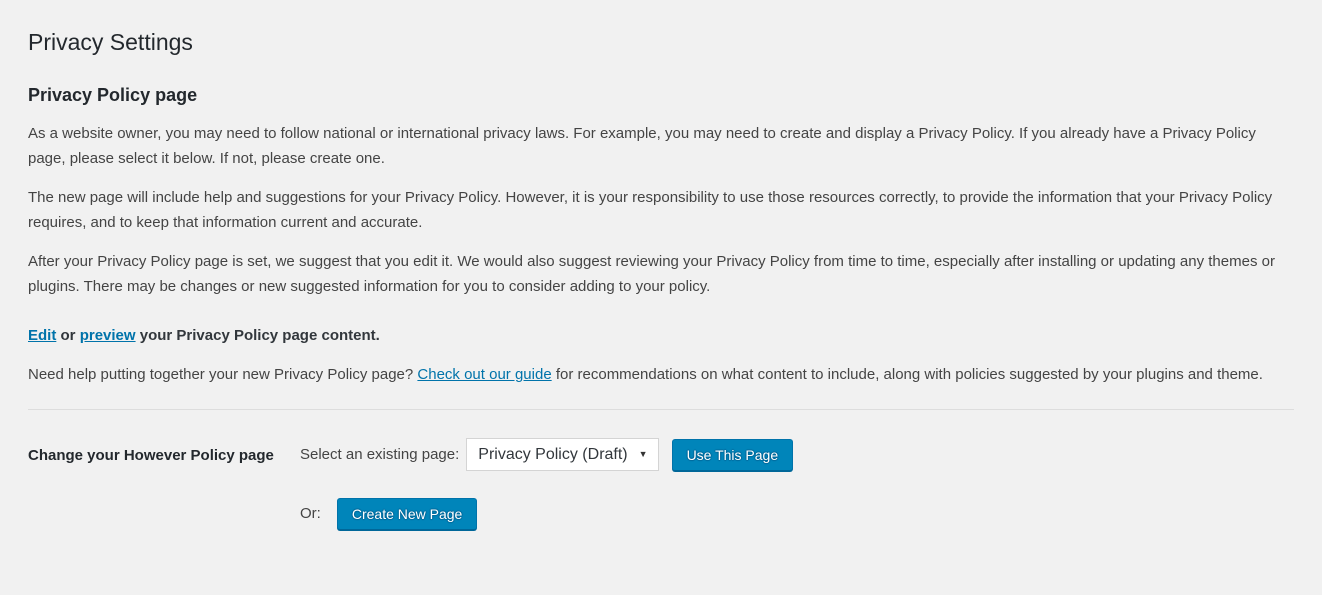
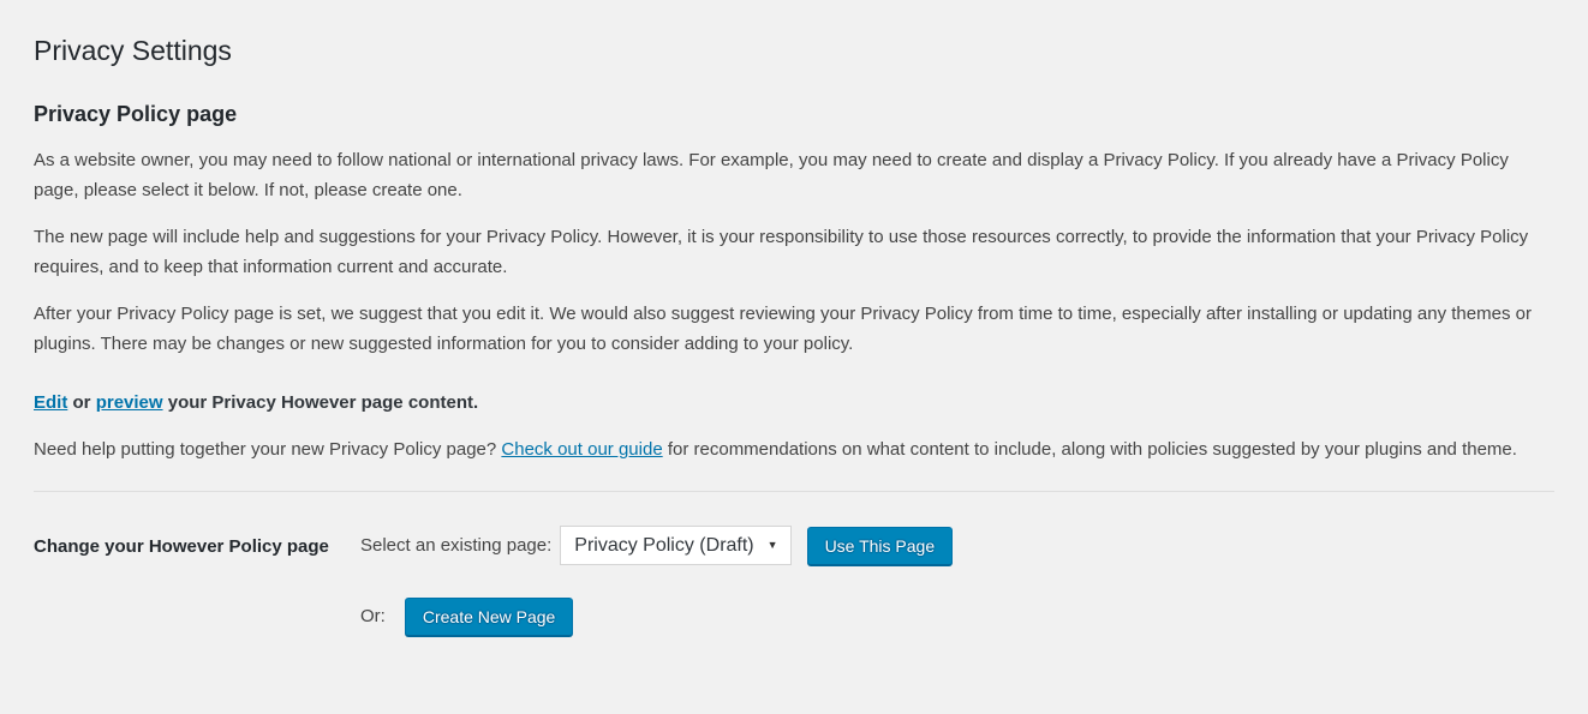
  Privacy Settings
  Privacy Policy page
  As a website owner, you may need to follow national or international privacy laws. For example, you may need to create and display a Privacy Policy. If you already have a Privacy Policy page, please select it below. If not, please create one.
  The new page will include help and suggestions for your Privacy Policy. However, it is your responsibility to use those resources correctly, to provide the information that your Privacy Policy requires, and to keep that information current and accurate.
  After your Privacy Policy page is set, we suggest that you edit it. We would also suggest reviewing your Privacy Policy from time to time, especially after installing or updating any themes or plugins. There may be changes or new suggested information for you to consider adding to your policy.
- Edit or preview your Privacy Policy page content.
+ Edit or preview your Privacy However page content.
  Need help putting together your new Privacy Policy page? Check out our guide for recommendations on what content to include, along with policies suggested by your plugins and theme.
  Change your However Policy page
  Select an existing page:
  Privacy Policy (Draft)
  ▼
  Use This Page
  Or:
  Create New Page
